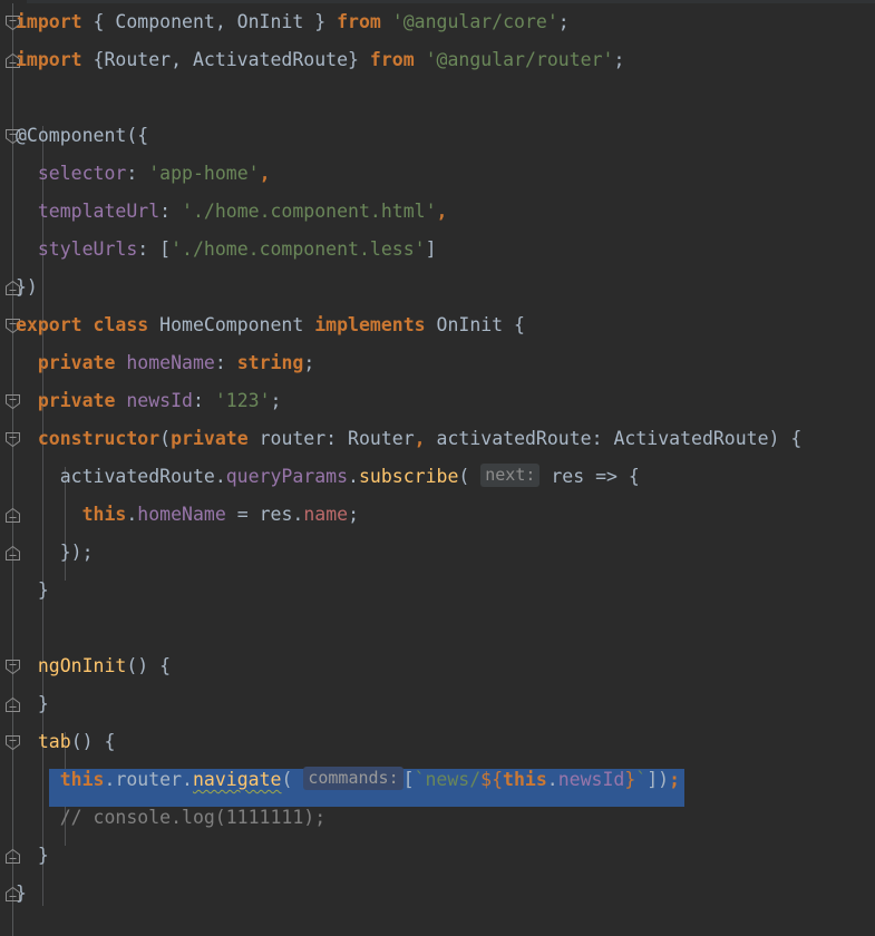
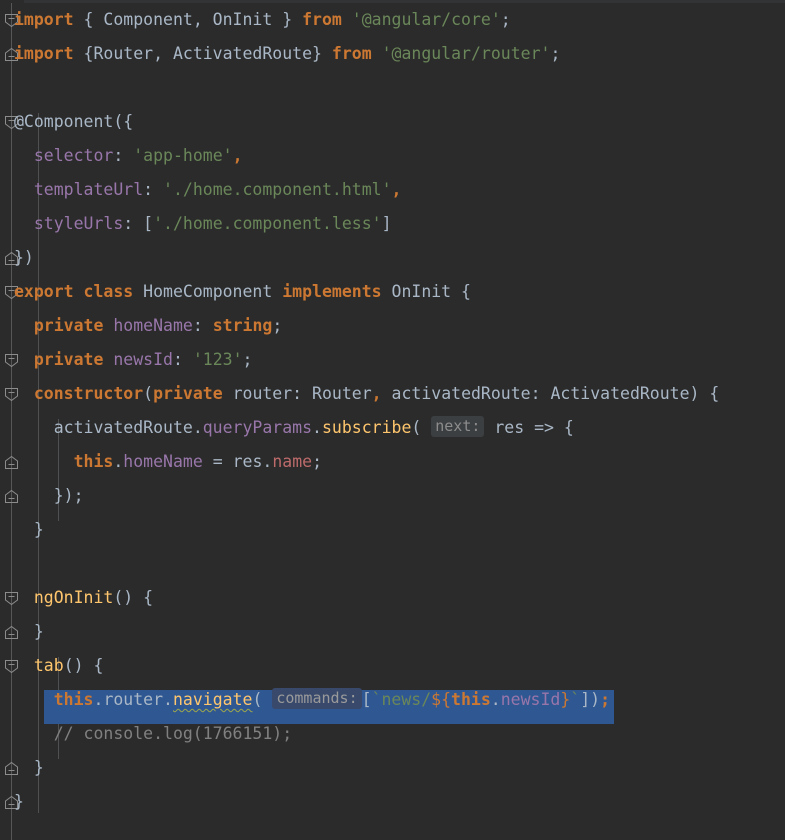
  import { Component, OnInit } from '@angular/core';
  import {Router, ActivatedRoute} from '@angular/router';
  @Component({
  selector: 'app-home',
  templateUrl: './home.component.html',
  styleUrls: ['./home.component.less']
  })
  export class HomeComponent implements OnInit {
  private homeName: string;
  private newsId: '123';
  constructor(private router: Router, activatedRoute: ActivatedRoute) {
  activatedRoute.queryParams.subscribe( next: res => {
  this.homeName = res.name;
  });
  }
  ngOnInit() {
  }
  tab() {
  this.router.navigate( commands: [`news/${this.newsId}`]);
- // console.log(1111111);
+ // console.log(1766151);
  }
  }
